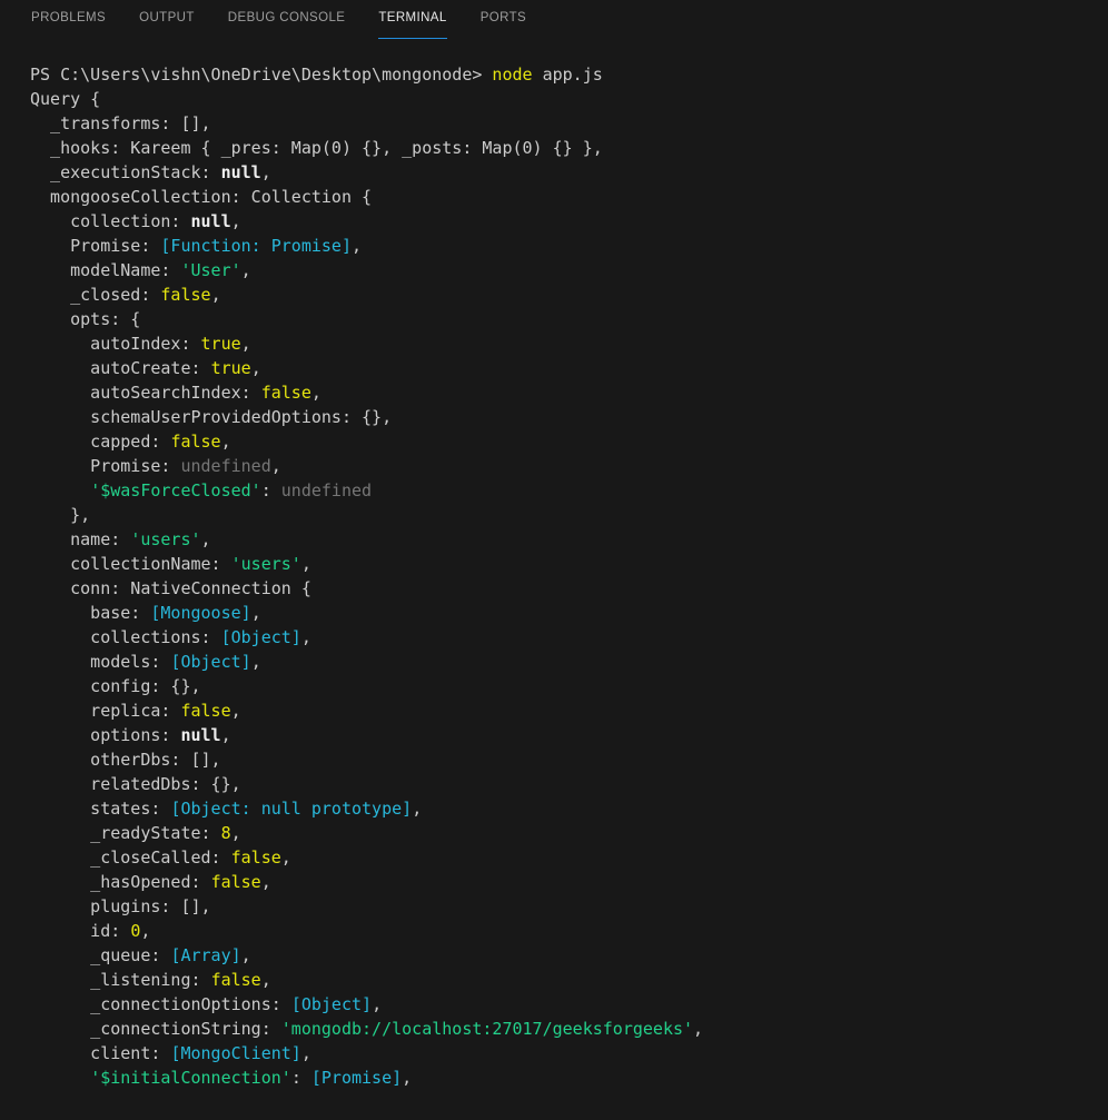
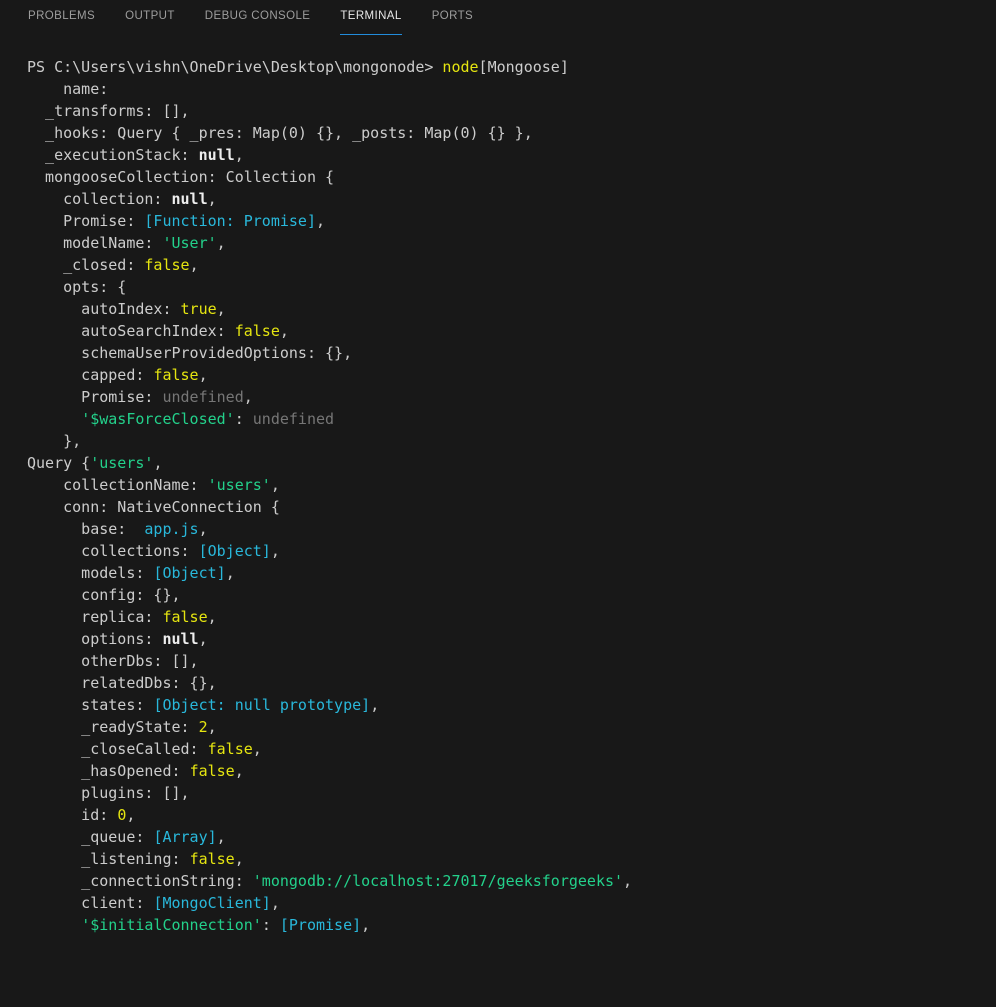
  PROBLEMS
  OUTPUT
  DEBUG CONSOLE
  TERMINAL
  PORTS
- PS C:\Users\vishn\OneDrive\Desktop\mongonode> node app.js
+ PS C:\Users\vishn\OneDrive\Desktop\mongonode> node[Mongoose]
- Query {
+ name:
  _transforms: [],
- _hooks: Kareem { _pres: Map(0) {}, _posts: Map(0) {} },
+ _hooks: Query { _pres: Map(0) {}, _posts: Map(0) {} },
  _executionStack: null,
  mongooseCollection: Collection {
  collection: null,
  Promise: [Function: Promise],
  modelName: 'User',
  _closed: false,
  opts: {
  autoIndex: true,
- autoCreate: true,
  autoSearchIndex: false,
  schemaUserProvidedOptions: {},
  capped: false,
  Promise: undefined,
  '$wasForceClosed': undefined
  },
- name: 'users',
+ Query {'users',
  collectionName: 'users',
  conn: NativeConnection {
- base: [Mongoose],
+ base: app.js,
  collections: [Object],
  models: [Object],
  config: {},
  replica: false,
  options: null,
  otherDbs: [],
  relatedDbs: {},
  states: [Object: null prototype],
- _readyState: 8,
+ _readyState: 2,
  _closeCalled: false,
  _hasOpened: false,
  plugins: [],
  id: 0,
  _queue: [Array],
  _listening: false,
- _connectionOptions: [Object],
  _connectionString: 'mongodb://localhost:27017/geeksforgeeks',
  client: [MongoClient],
  '$initialConnection': [Promise],
